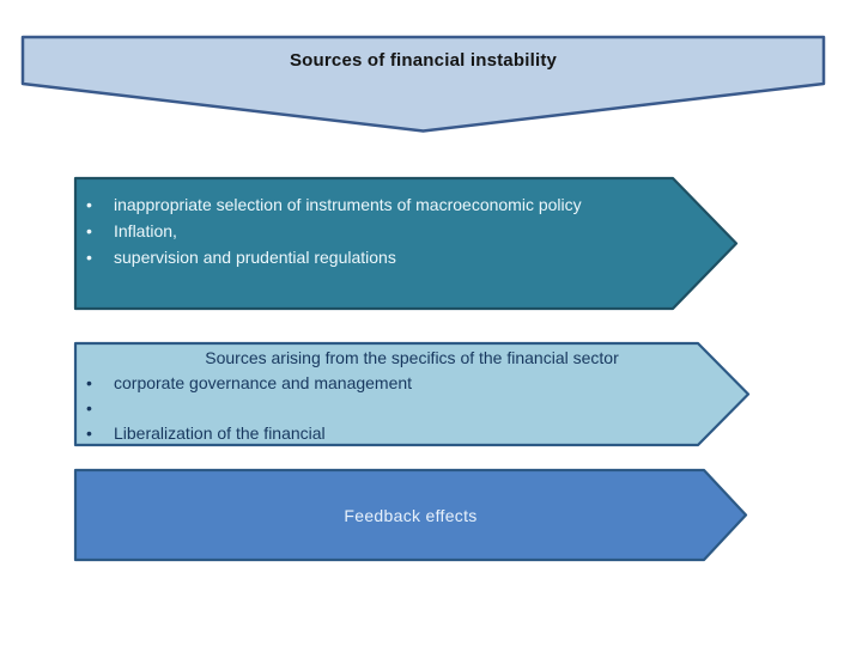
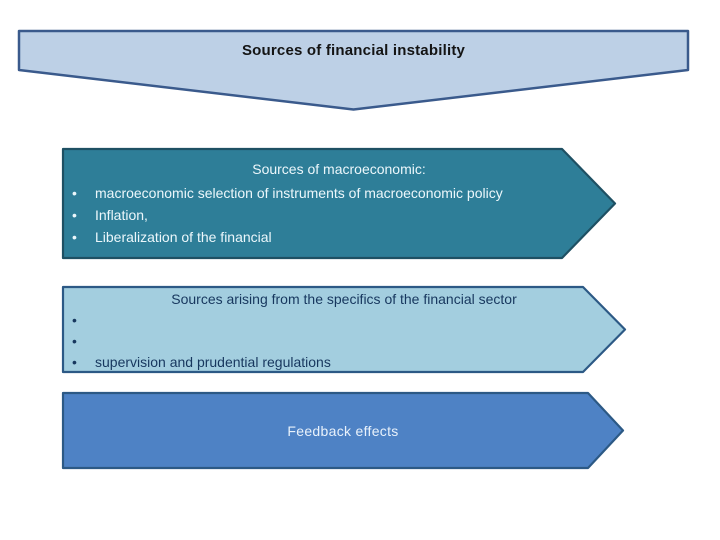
  Sources of financial instability
+ Sources of macroeconomic:
  •
- inappropriate selection of instruments of macroeconomic policy
+ macroeconomic selection of instruments of macroeconomic policy
  •
  Inflation,
  •
- supervision and prudential regulations
+ Liberalization of the financial
  Sources arising from the specifics of the financial sector
  •
- corporate governance and management
  •
  •
- Liberalization of the financial
+ supervision and prudential regulations
  Feedback effects
